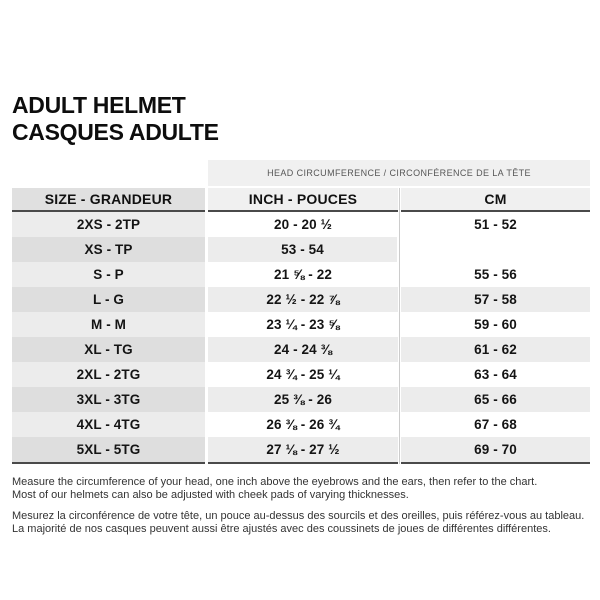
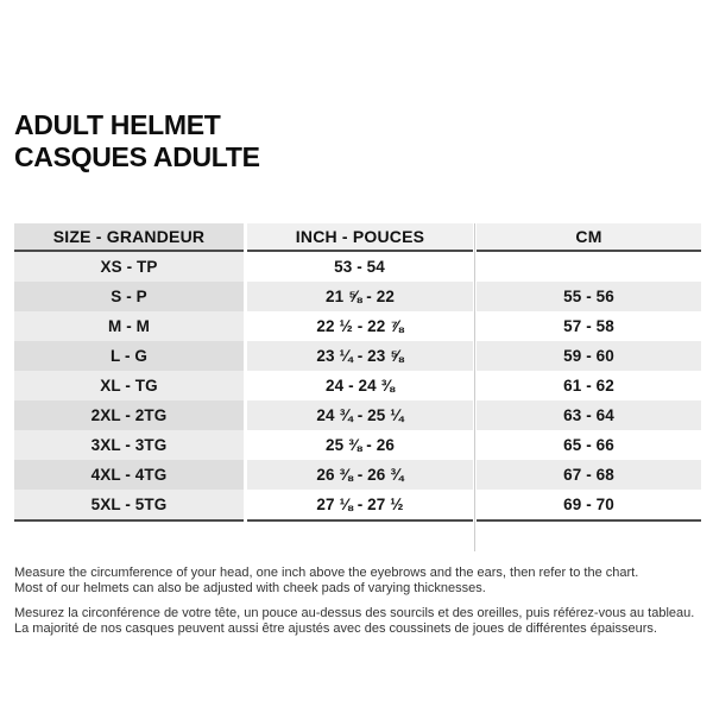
  ADULT HELMET
  CASQUES ADULTE
- HEAD CIRCUMFERENCE / CIRCONFÉRENCE DE LA TÊTE
  SIZE - GRANDEUR
  INCH - POUCES
  CM
- 2XS - 2TP
- 20 - 20 ½
- 51 - 52
  XS - TP
  53 - 54
  S - P
  21 ⅝ - 22
  55 - 56
- L - G
+ M - M
  22 ½ - 22 ⅞
  57 - 58
- M - M
+ L - G
  23 ¼ - 23 ⅝
  59 - 60
  XL - TG
  24 - 24 ⅜
  61 - 62
  2XL - 2TG
  24 ¾ - 25 ¼
  63 - 64
  3XL - 3TG
  25 ⅜ - 26
  65 - 66
  4XL - 4TG
  26 ⅜ - 26 ¾
  67 - 68
  5XL - 5TG
  27 ⅛ - 27 ½
  69 - 70
  Measure the circumference of your head, one inch above the eyebrows and the ears, then refer to the chart.
  Most of our helmets can also be adjusted with cheek pads of varying thicknesses.
  Mesurez la circonférence de votre tête, un pouce au-dessus des sourcils et des oreilles, puis référez-vous au tableau.
- La majorité de nos casques peuvent aussi être ajustés avec des coussinets de joues de différentes différentes.
+ La majorité de nos casques peuvent aussi être ajustés avec des coussinets de joues de différentes épaisseurs.
